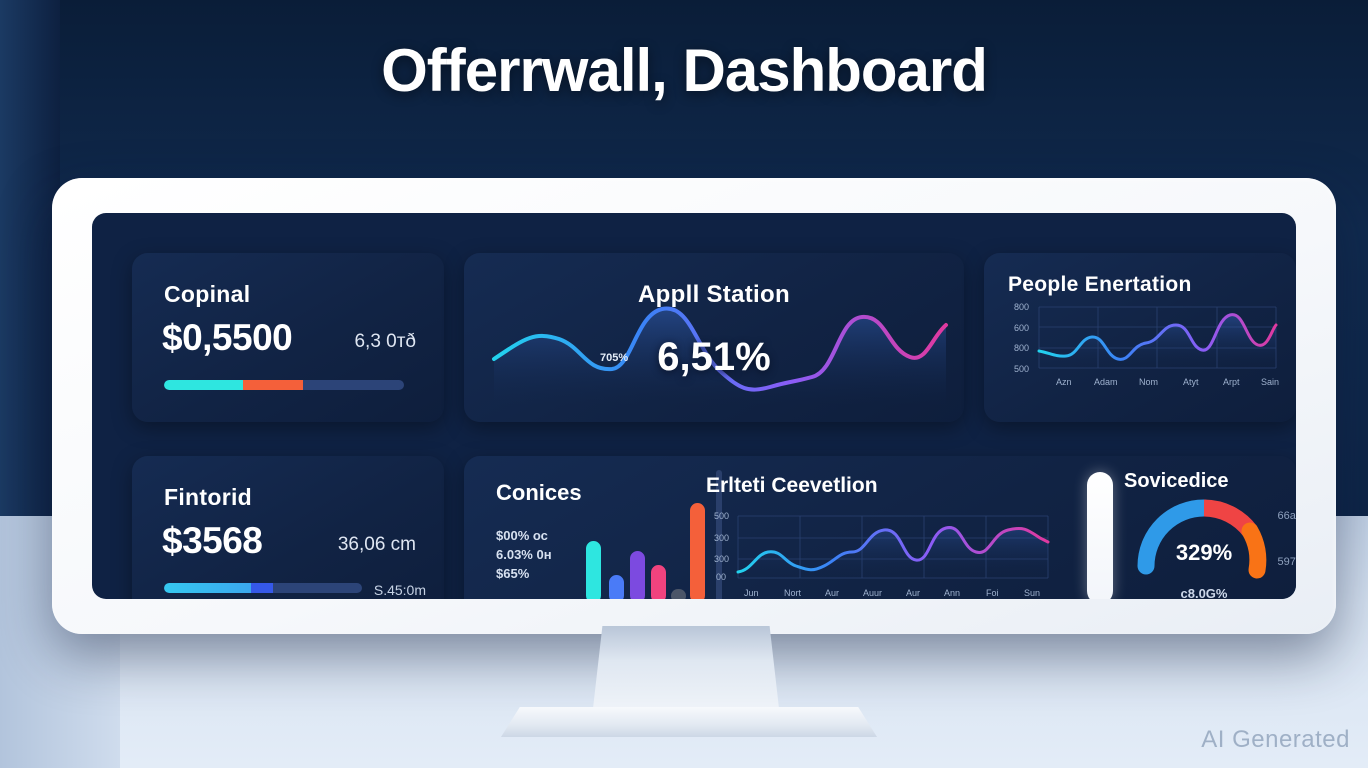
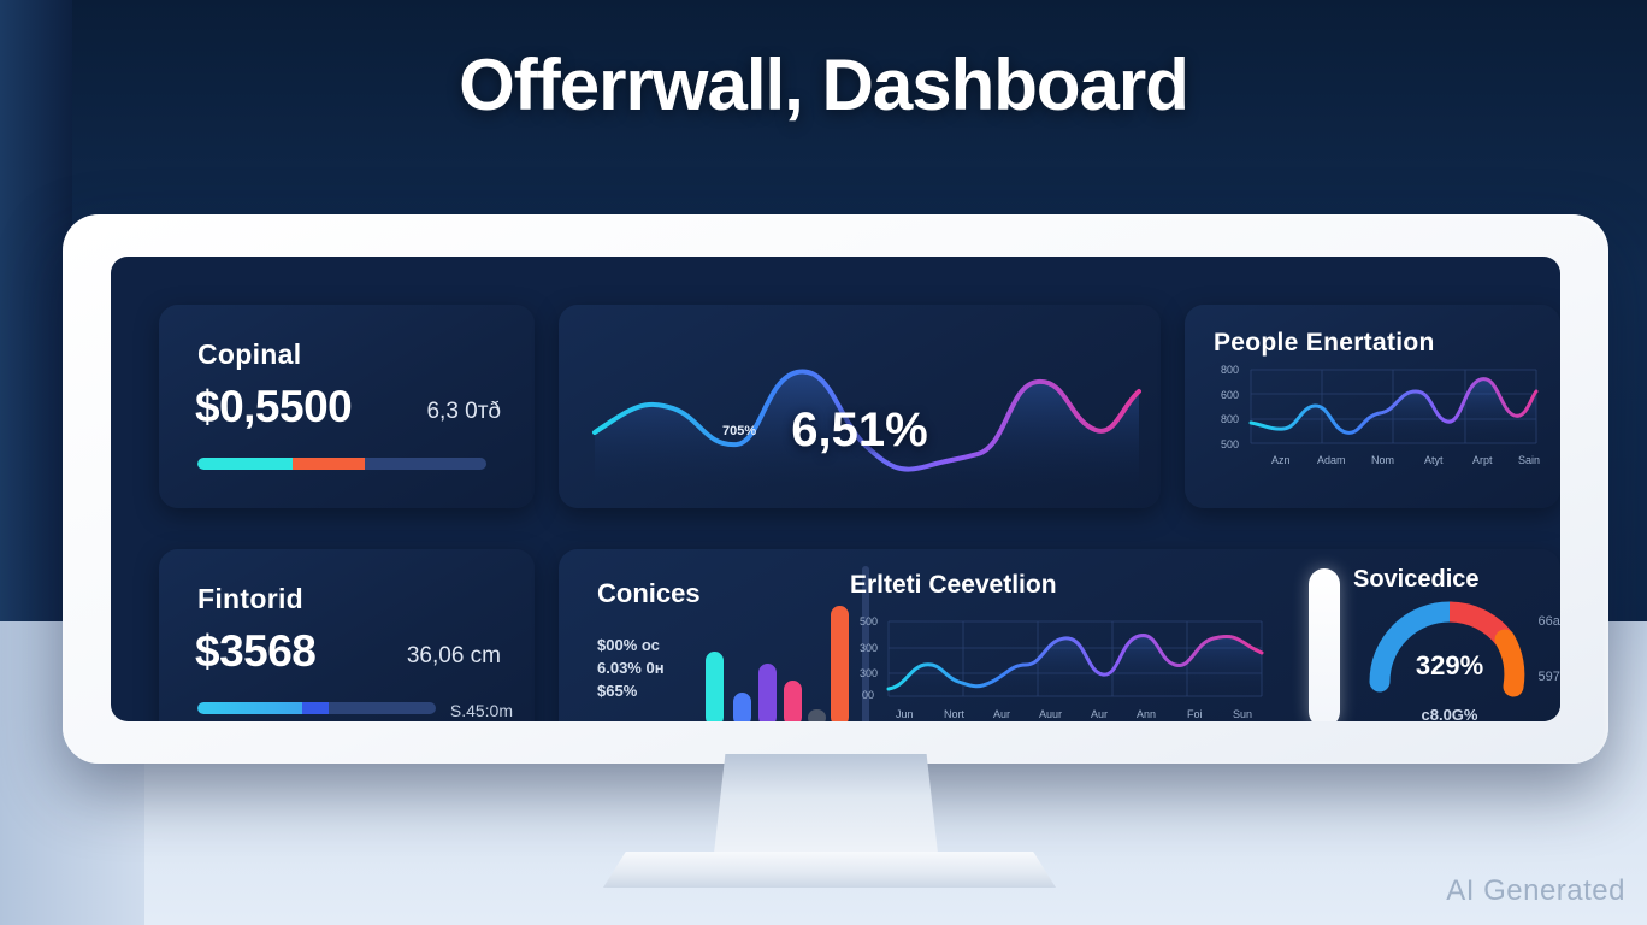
  Offerrwall, Dashboard
  Copinal
  $0,5500
  6,3 0тð
- Appll Station
  705%
  6,51%
  People Enertation
  800
  600
  800
  500
  Azn
  Adam
  Nom
  Atyt
  Arpt
  Sain
  Fintorid
  $3568
  36,06 cm
  S.45:0m
  Conices
  $00% ос
  6.03% 0н
  $65%
  Erlteti Ceevetlion
  500
  300
  300
  00
  Jun
  Nort
  Aur
  Auur
  Aur
  Ann
  Foi
  Sun
  Sovicedice
  329%
  c8.0G%
  66a
  597
  AI Generated
